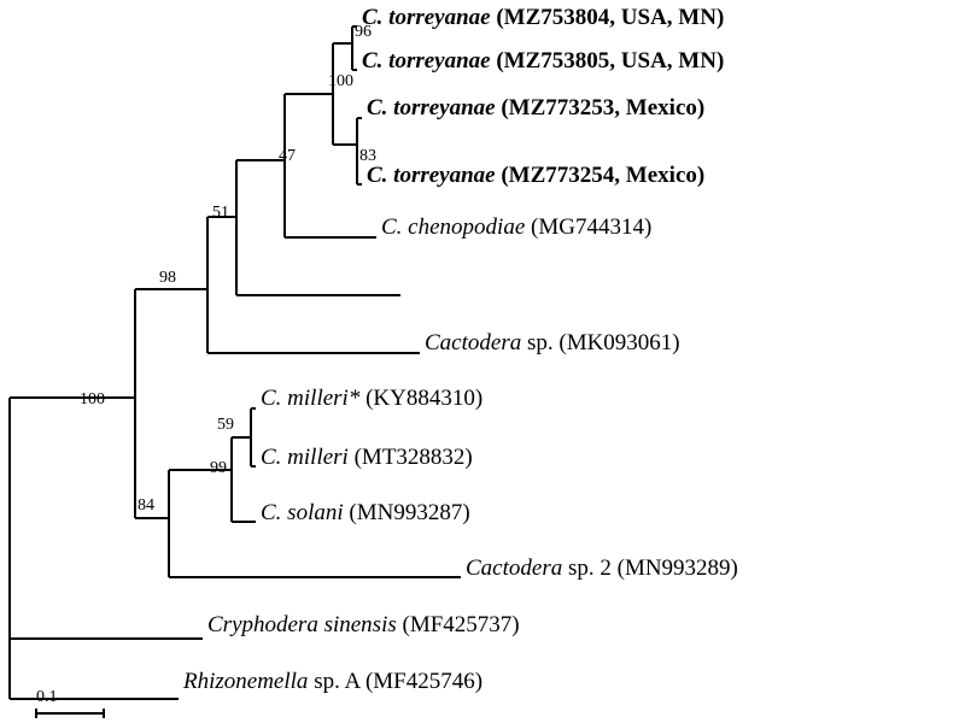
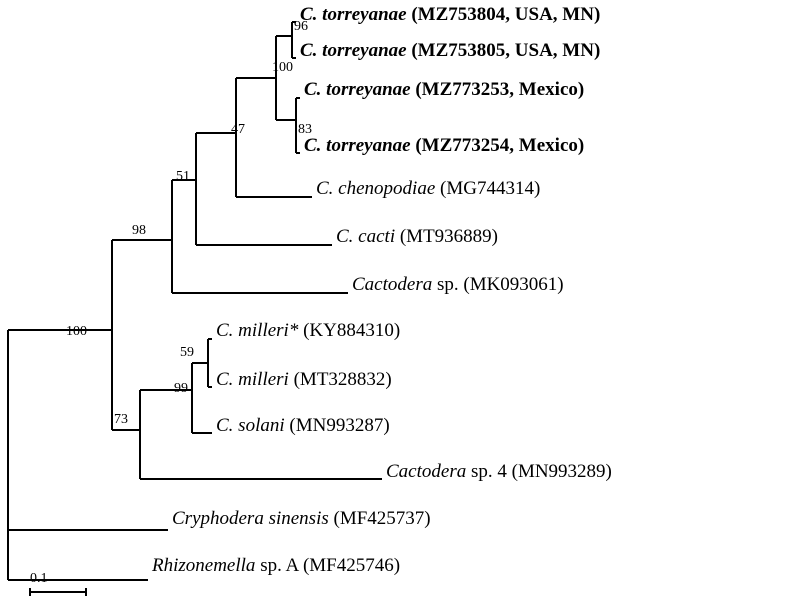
  C. torreyanae (MZ753804, USA, MN)
  C. torreyanae (MZ753805, USA, MN)
  C. torreyanae (MZ773253, Mexico)
  C. torreyanae (MZ773254, Mexico)
  C. chenopodiae (MG744314)
+ C. cacti (MT936889)
  Cactodera sp. (MK093061)
  C. milleri* (KY884310)
  C. milleri (MT328832)
  C. solani (MN993287)
- Cactodera sp. 2 (MN993289)
+ Cactodera sp. 4 (MN993289)
  Cryphodera sinensis (MF425737)
  Rhizonemella sp. A (MF425746)
  96
  100
  83
  47
  51
  98
  59
  99
- 84
+ 73
  100
  0.1
